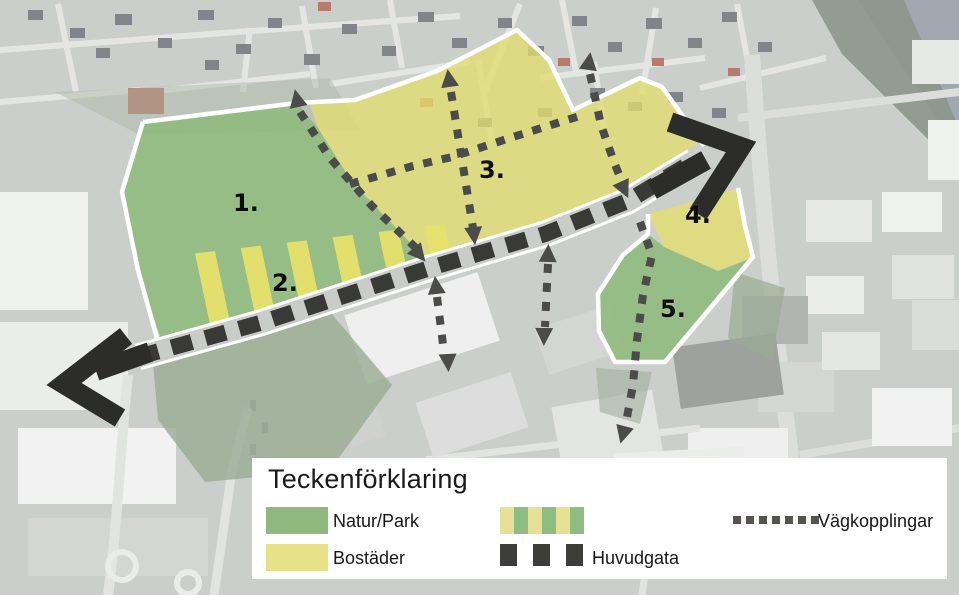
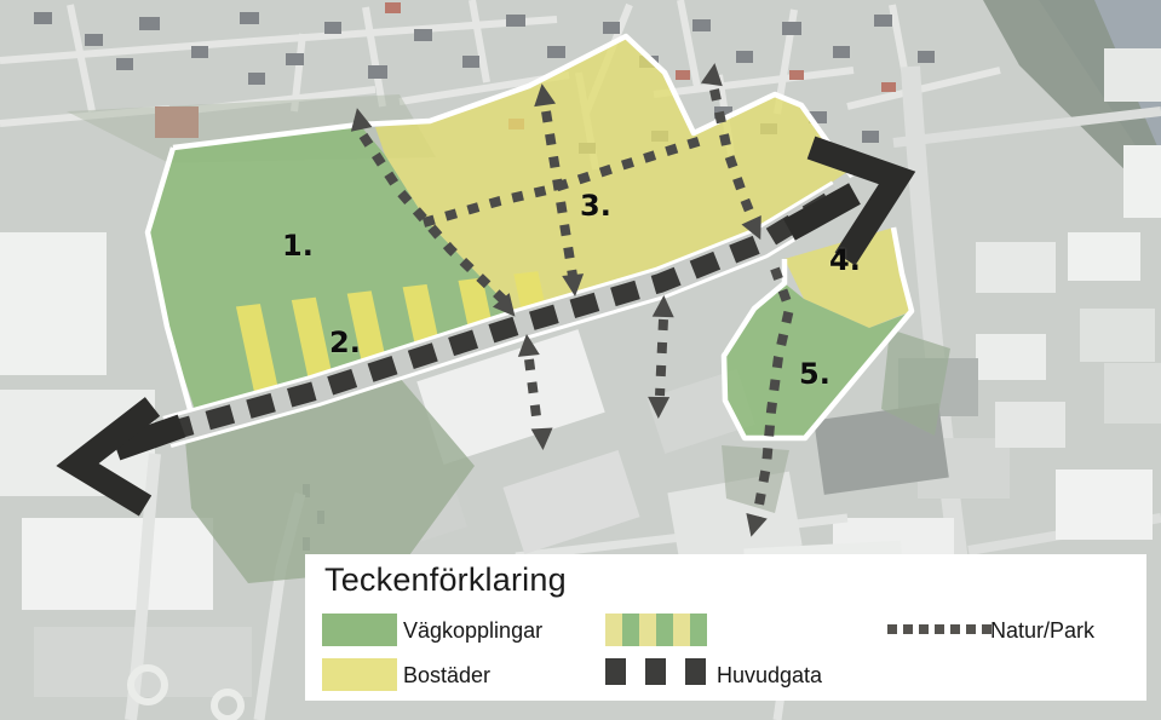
  1.
  2.
  3.
  4.
  5.
  Teckenförklaring
- Natur/Park
+ Vägkopplingar
  Bostäder
  Huvudgata
- Vägkopplingar
+ Natur/Park
